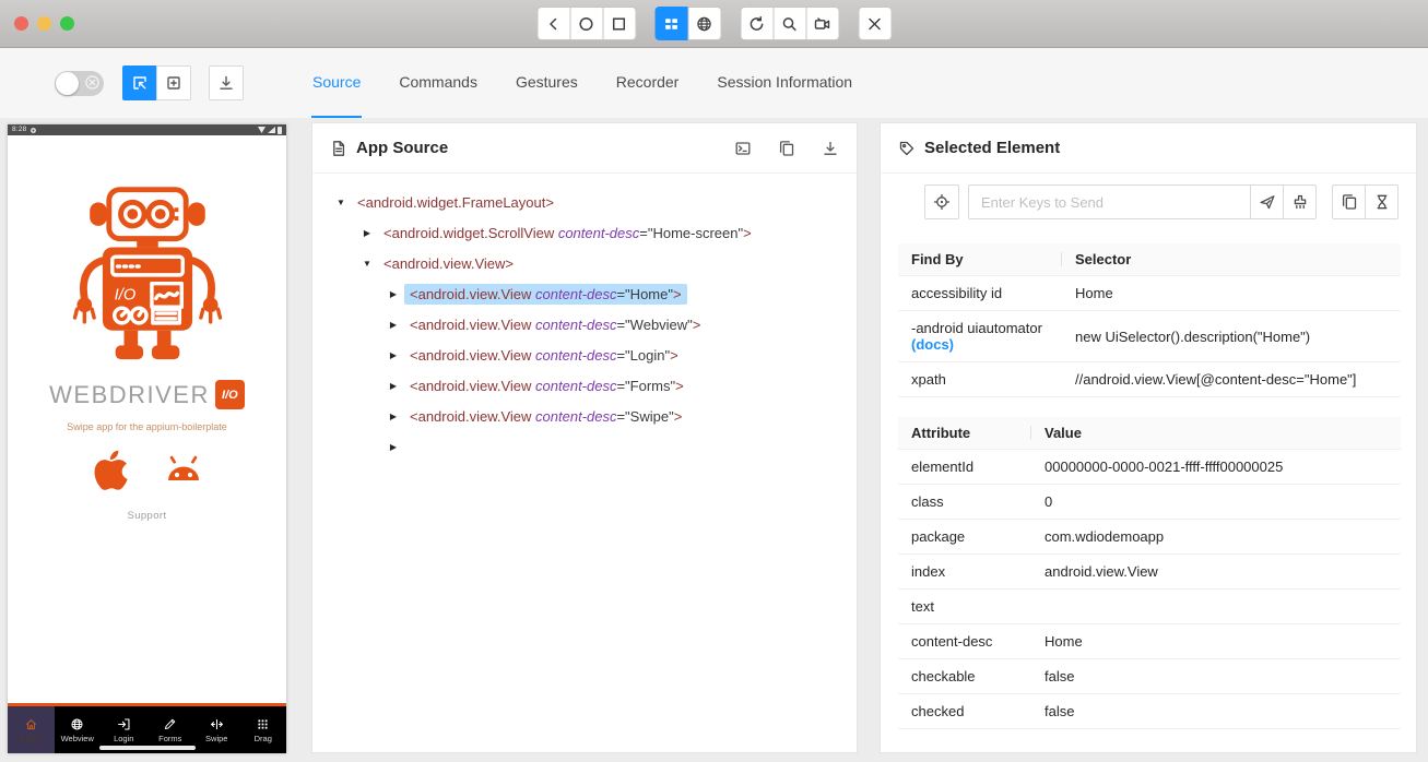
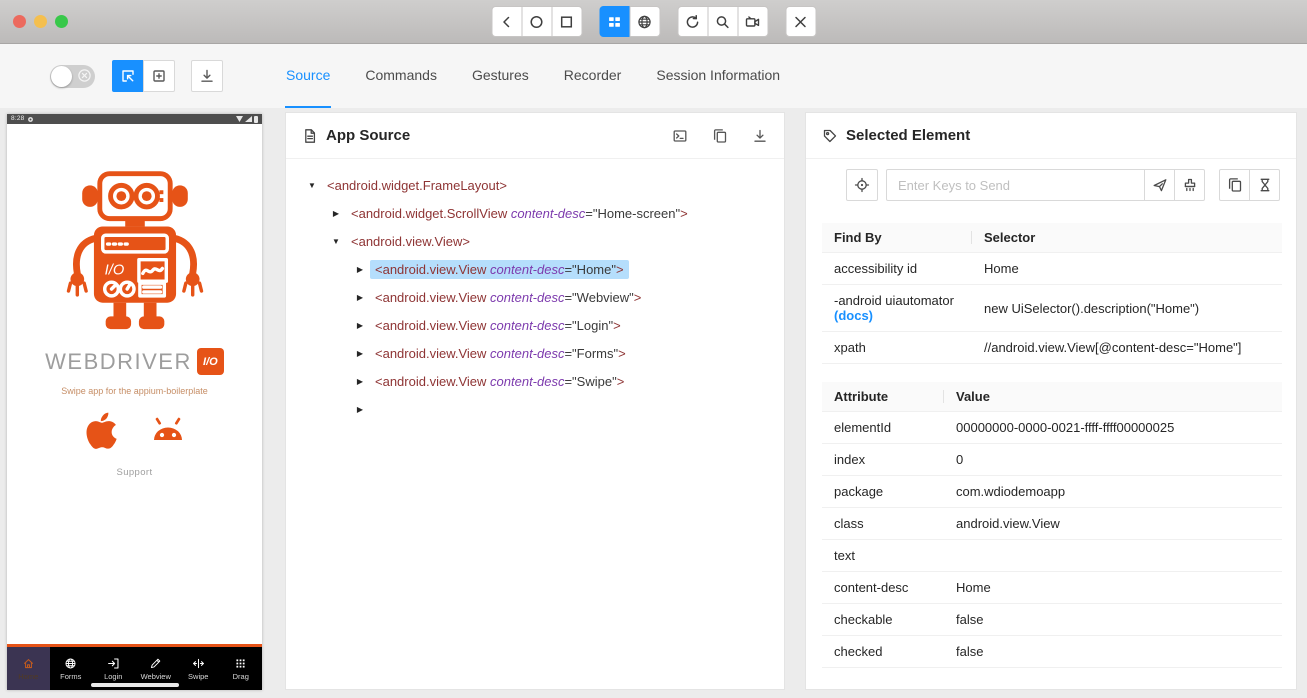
  Source
  Commands
  Gestures
  Recorder
  Session Information
  I/O
  WEBDRIVER
  I/O
  Swipe app for the appium-boilerplate
  Support
  Home
- Webview
+ Forms
  Login
- Forms
+ Webview
  Swipe
  Drag
  App Source
  ▼
  <android.widget.FrameLayout>
  ▶
  <android.widget.ScrollView content-desc="Home-screen">
  ▼
  <android.view.View>
  ▶
  <android.view.View content-desc="Home">
  ▶
  <android.view.View content-desc="Webview">
  ▶
  <android.view.View content-desc="Login">
  ▶
  <android.view.View content-desc="Forms">
  ▶
  <android.view.View content-desc="Swipe">
  ▶
  Selected Element
  Enter Keys to Send
  Find By	Selector
  accessibility id	Home
  -android uiautomator(docs)	new UiSelector().description("Home")
  xpath	//android.view.View[@content-desc="Home"]
  Attribute	Value
  elementId	00000000-0000-0021-ffff-ffff00000025
- class	0
+ index	0
  package	com.wdiodemoapp
- index	android.view.View
+ class	android.view.View
  text
  content-desc	Home
  checkable	false
  checked	false
